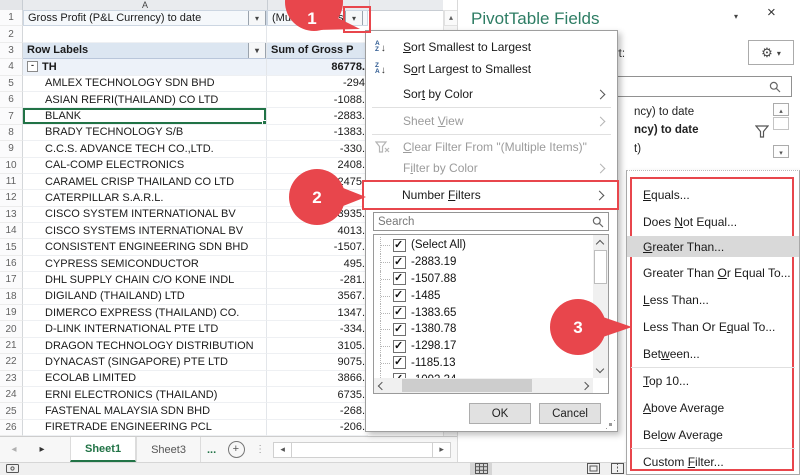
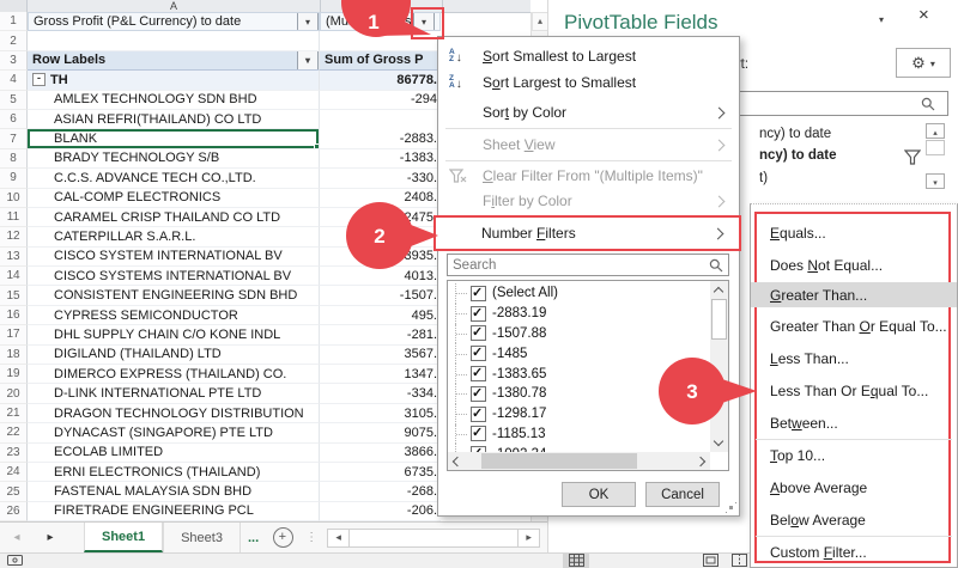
  A
  1
  Gross Profit (P&L Currency) to date
  2
  3
  Row Labels
  Sum of Gross P
  4
  TH
  86778.
  5
  AMLEX TECHNOLOGY SDN BHD
  -294
  6
  ASIAN REFRI(THAILAND) CO LTD
- -1088.
  7
  BLANK
  -2883.
  8
  BRADY TECHNOLOGY S/B
  -1383.
  9
  C.C.S. ADVANCE TECH CO.,LTD.
  -330.
  10
  CAL-COMP ELECTRONICS
  2408.
  11
  CARAMEL CRISP THAILAND CO LTD
  2475
  12
  CATERPILLAR S.A.R.L.
  13
  CISCO SYSTEM INTERNATIONAL BV
  3935.
  14
  CISCO SYSTEMS INTERNATIONAL BV
  4013.
  15
  CONSISTENT ENGINEERING SDN BHD
  -1507.
  16
  CYPRESS SEMICONDUCTOR
  495.
  17
  DHL SUPPLY CHAIN C/O KONE INDL
  -281.
  18
  DIGILAND (THAILAND) LTD
  3567.
  19
  DIMERCO EXPRESS (THAILAND) CO.
  1347.
  20
  D-LINK INTERNATIONAL PTE LTD
  -334.
  21
  DRAGON TECHNOLOGY DISTRIBUTION
  3105.
  22
  DYNACAST (SINGAPORE) PTE LTD
  9075.
  23
  ECOLAB LIMITED
  3866.
  24
  ERNI ELECTRONICS (THAILAND)
  6735.
  25
  FASTENAL MALAYSIA SDN BHD
  -268.
  26
  FIRETRADE ENGINEERING PCL
  -206.
  PivotTable Fields
  ×
  ncy) to date
  ncy) to date
  t)
  Sheet1
  Sheet3
  ...
  ◂
  ▸
  Sort Smallest to Largest
  Sort Largest to Smallest
  Sort by Color
  Sheet View
  Clear Filter From "(Multiple Items)"
  Filter by Color
  Number Filters
  Search
  (Select All)
  -2883.19
  -1507.88
  -1485
  -1383.65
  -1380.78
  -1298.17
  -1185.13
  OK
  Cancel
  Equals...
  Does Not Equal...
  Greater Than...
  Greater Than Or Equal To...
  Less Than...
  Less Than Or Equal To...
  Between...
  Top 10...
  Above Average
  Below Average
  Custom Filter...
  1
  2
  3
